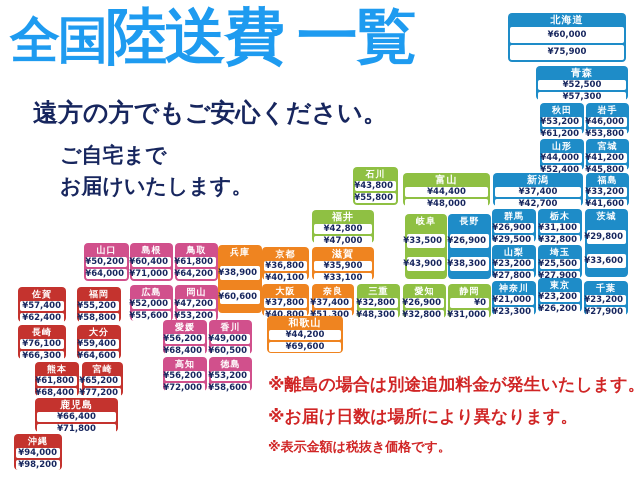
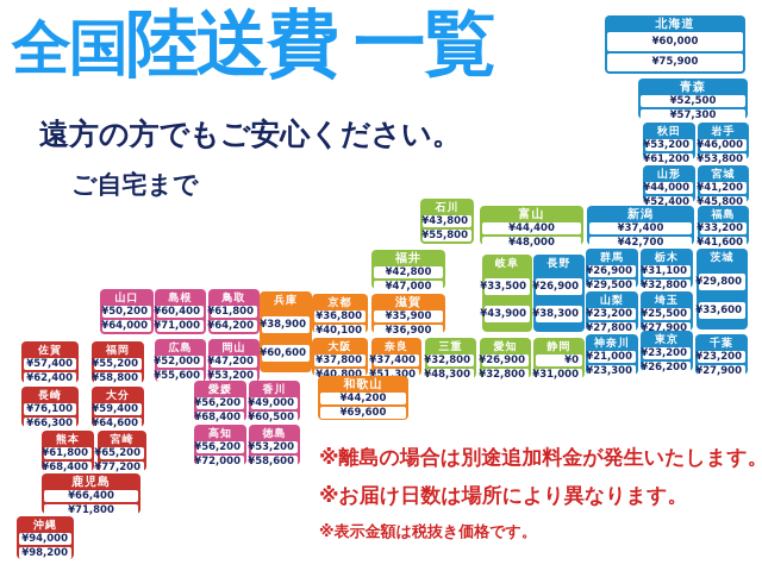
  全国陸送費 一覧
  遠方の方でもご安心ください。
  ご自宅まで
- お届けいたします。
  北海道
  ¥60,000
  ¥75,900
  青森
  ¥52,500
  ¥57,300
  秋田
  ¥53,200
  ¥61,200
  岩手
  ¥46,000
  ¥53,800
  山形
  ¥44,000
  ¥52,400
  宮城
  ¥41,200
  ¥45,800
  新潟
  ¥37,400
  ¥42,700
  福島
  ¥33,200
  ¥41,600
  群馬
  ¥26,900
  ¥29,500
  栃木
  ¥31,100
  ¥32,800
  茨城
  ¥29,800
  ¥33,600
  山梨
  ¥23,200
  ¥27,800
  埼玉
  ¥25,500
  ¥27,900
  神奈川
  ¥21,000
  ¥23,300
  東京
  ¥23,200
  ¥26,200
  千葉
  ¥23,200
  ¥27,900
  長野
  ¥26,900
  ¥38,300
  石川
  ¥43,800
  ¥55,800
  富山
  ¥44,400
  ¥48,000
  福井
  ¥42,800
  ¥47,000
  岐阜
  ¥33,500
  ¥43,900
  三重
  ¥32,800
  ¥48,300
  愛知
  ¥26,900
  ¥32,800
  静岡
  ¥0
  ¥31,000
  滋賀
  ¥35,900
- ¥33,100
+ ¥36,900
  京都
  ¥36,800
  ¥40,100
  大阪
  ¥37,800
  ¥40,800
  奈良
  ¥37,400
  ¥51,300
  和歌山
  ¥44,200
  ¥69,600
  兵庫
  ¥38,900
  ¥60,600
  山口
  ¥50,200
  ¥64,000
  島根
  ¥60,400
  ¥71,000
  鳥取
  ¥61,800
  ¥64,200
  広島
  ¥52,000
  ¥55,600
  岡山
  ¥47,200
  ¥53,200
  愛媛
  ¥56,200
  ¥68,400
  香川
  ¥49,000
  ¥60,500
  高知
  ¥56,200
  ¥72,000
  徳島
  ¥53,200
  ¥58,600
  佐賀
  ¥57,400
  ¥62,400
  福岡
  ¥55,200
  ¥58,800
  長崎
  ¥76,100
  ¥66,300
  大分
  ¥59,400
  ¥64,600
  熊本
  ¥61,800
  ¥68,400
  宮崎
  ¥65,200
  ¥77,200
  鹿児島
  ¥66,400
  ¥71,800
  沖縄
  ¥94,000
  ¥98,200
  ※離島の場合は別途追加料金が発生いたします。
  ※お届け日数は場所により異なります。
  ※表示金額は税抜き価格です。
